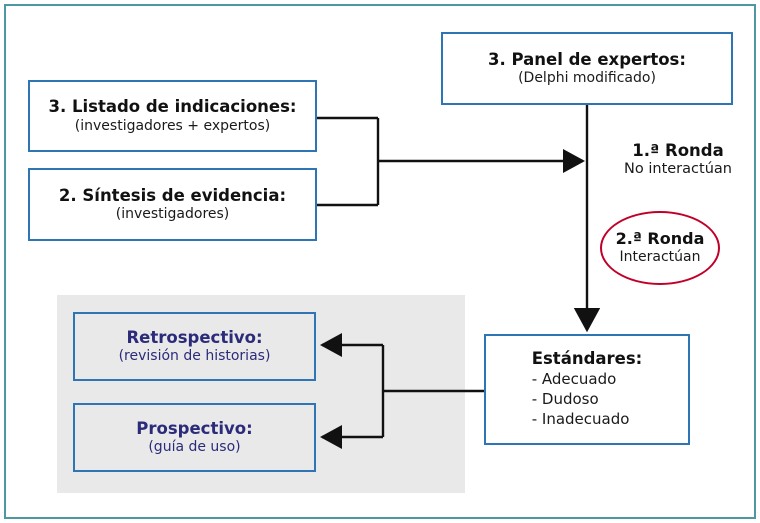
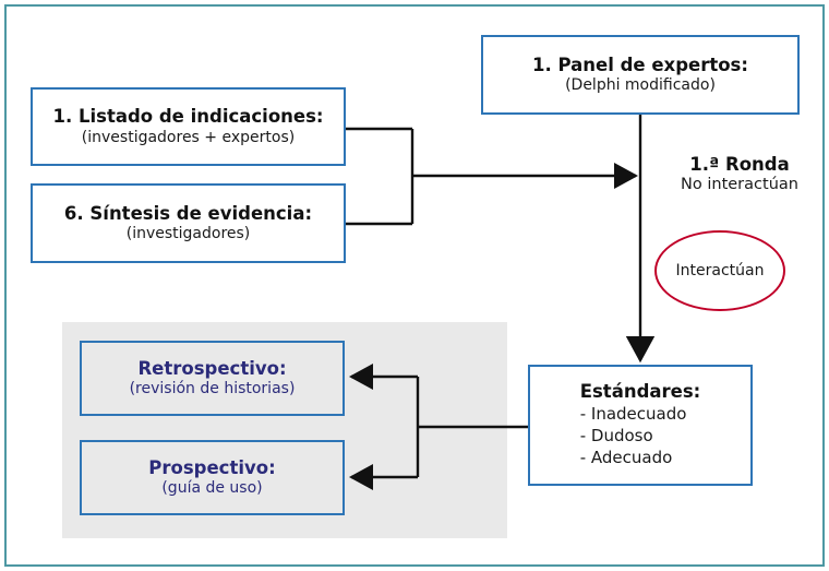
- 3. Listado de indicaciones:
+ 1. Listado de indicaciones:
  (investigadores + expertos)
- 2. Síntesis de evidencia:
+ 6. Síntesis de evidencia:
  (investigadores)
- 3. Panel de expertos:
+ 1. Panel de expertos:
  (Delphi modificado)
  1.ª Ronda
  No interactúan
- 2.ª Ronda
  Interactúan
  Estándares:
- - Adecuado
+ - Inadecuado
  - Dudoso
- - Inadecuado
+ - Adecuado
  Retrospectivo:
  (revisión de historias)
  Prospectivo:
  (guía de uso)
